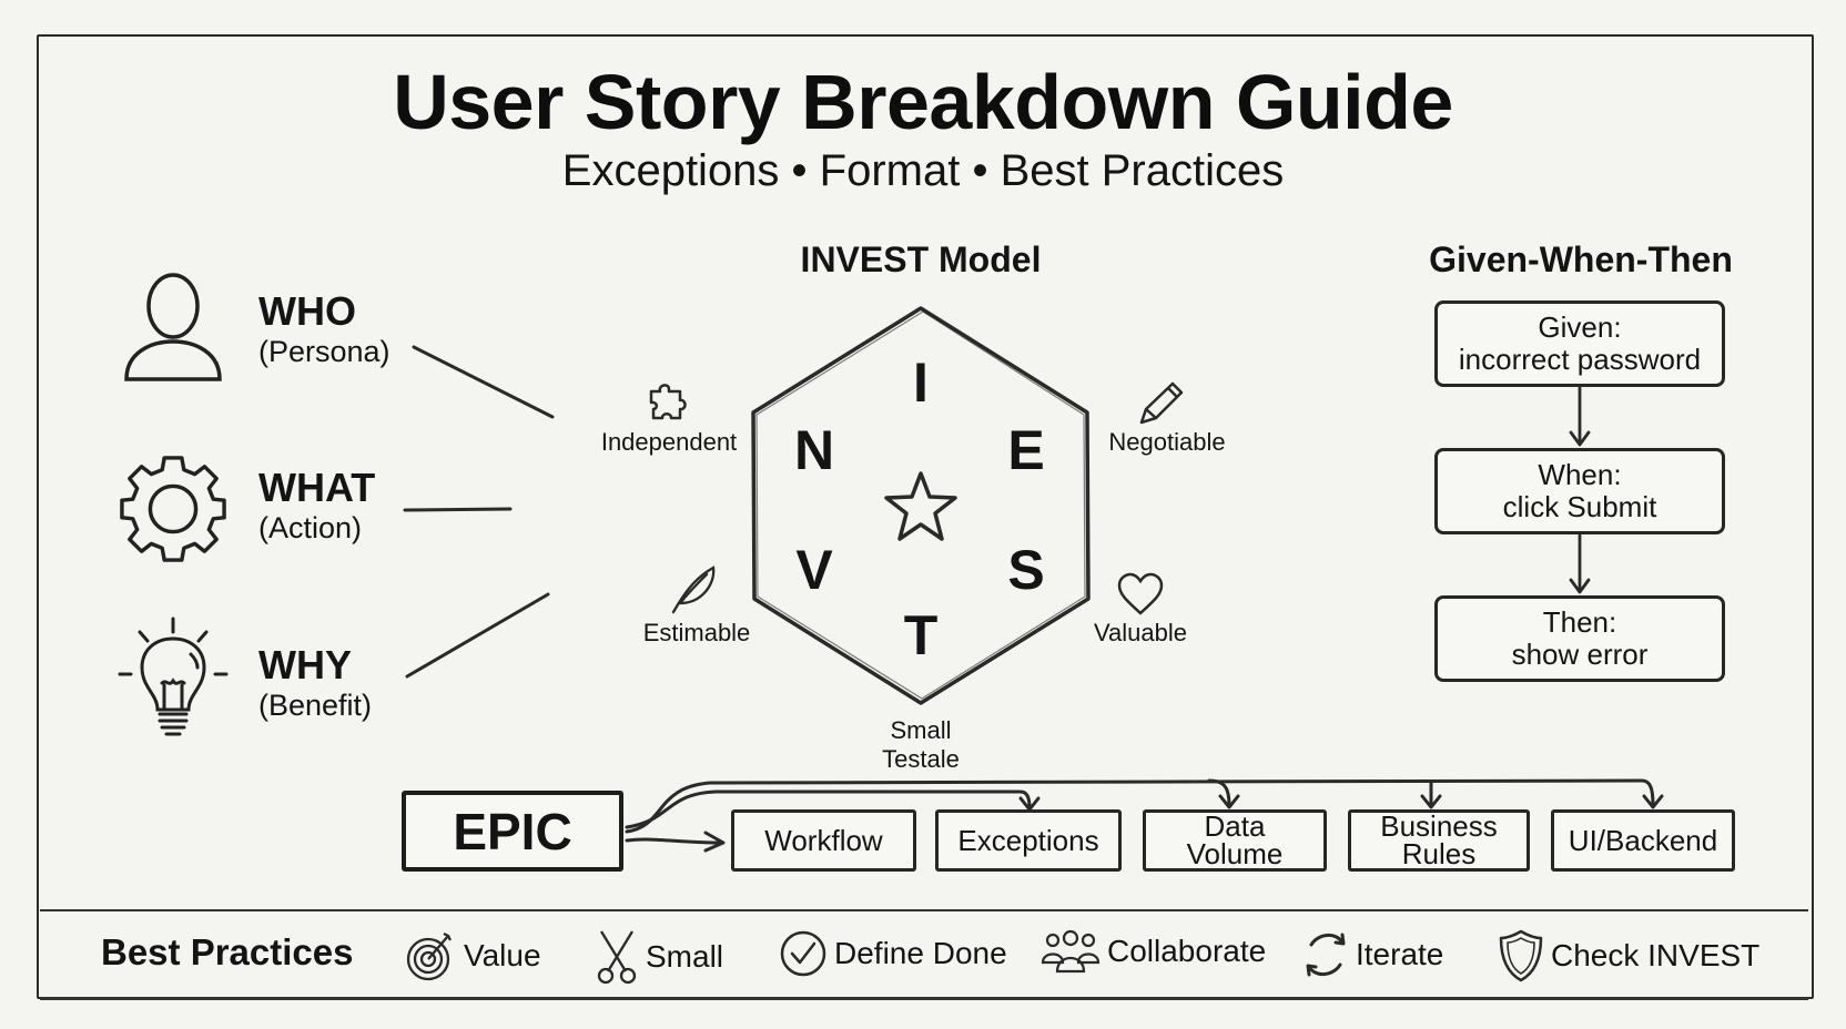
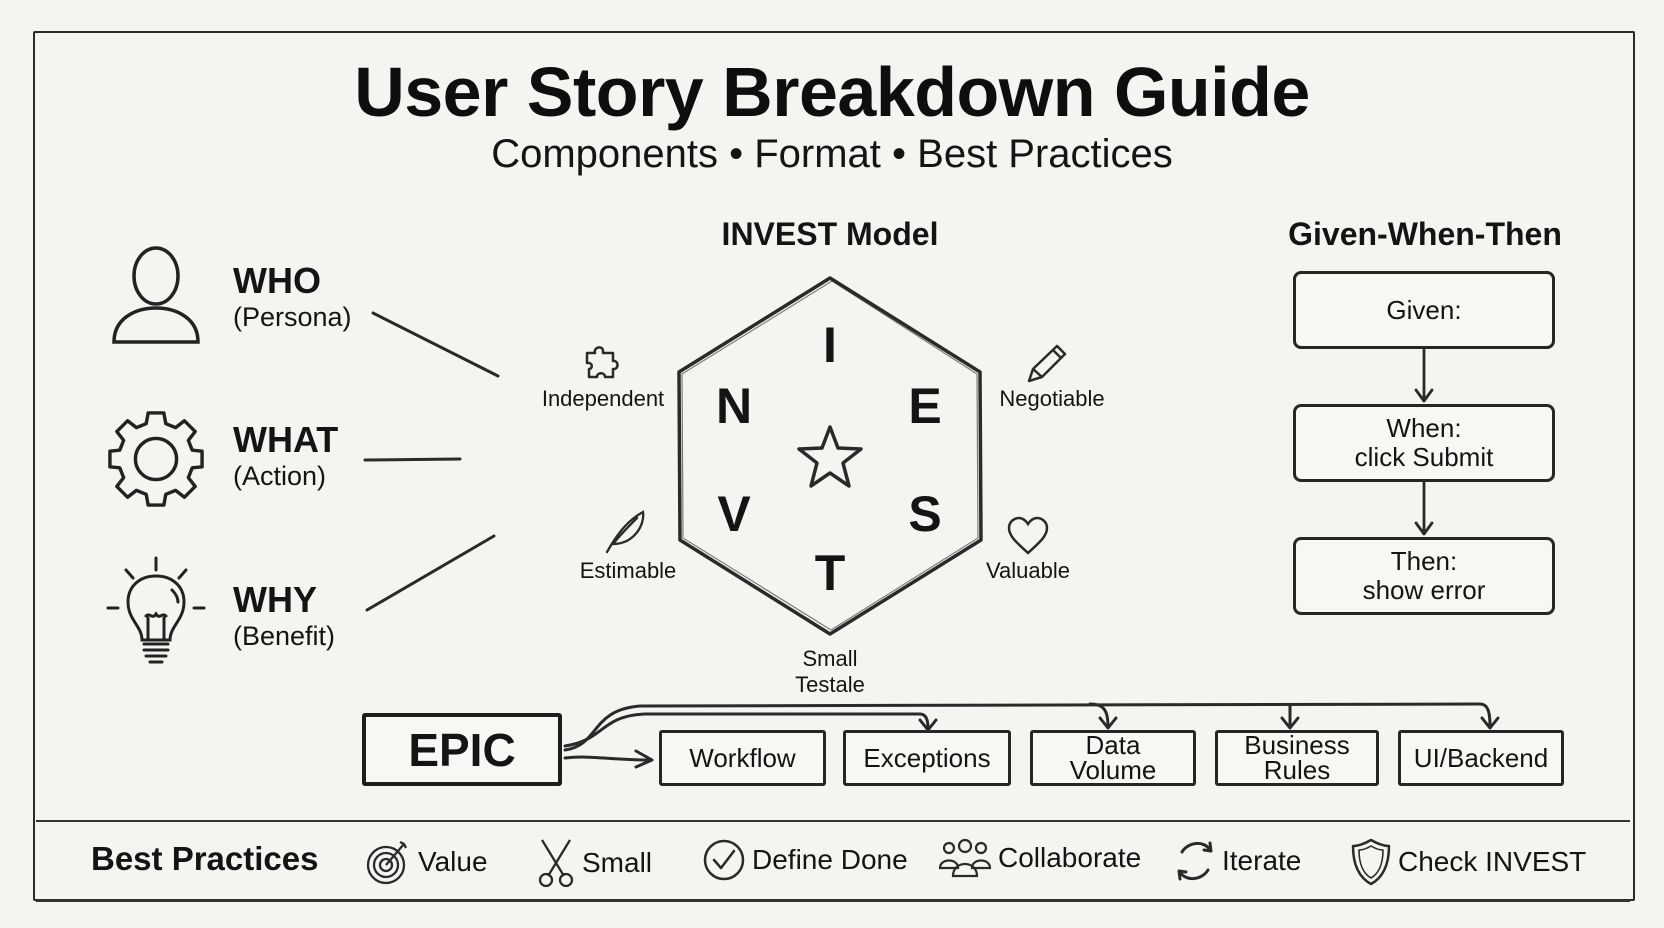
  User Story Breakdown Guide
- Exceptions • Format • Best Practices
+ Components • Format • Best Practices
  WHO
  (Persona)
  WHAT
  (Action)
  WHY
  (Benefit)
  INVEST Model
  I
  N
  E
  V
  S
  T
  Independent
  Negotiable
  Estimable
  Valuable
  Small
  Testale
  Given-When-Then
  Given:
- incorrect password
  When:
  click Submit
  Then:
  show error
  EPIC
  Workflow
  Exceptions
  Data
  Volume
  Business
  Rules
  UI/Backend
  Best Practices
  Value
  Small
  Define Done
  Collaborate
  Iterate
  Check INVEST
